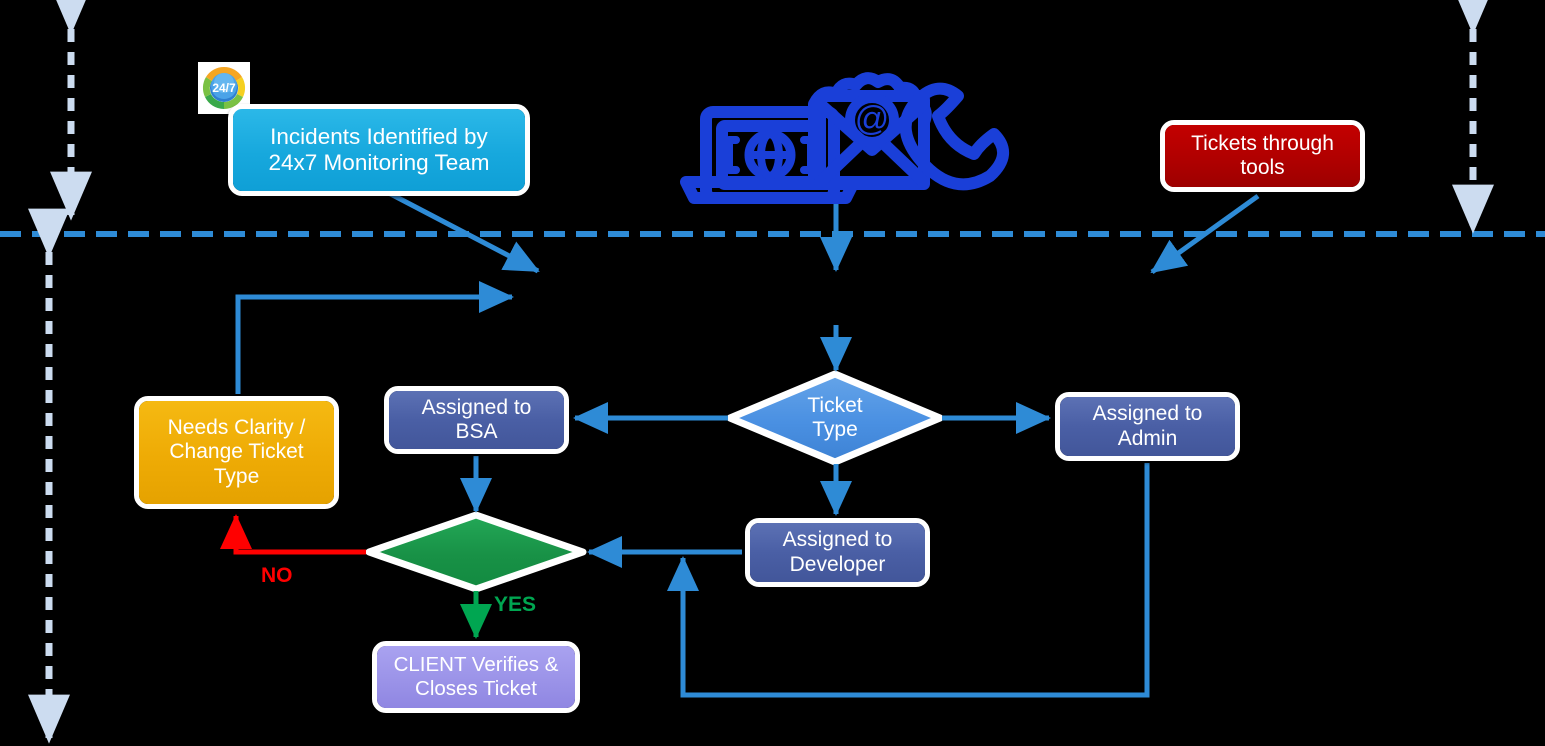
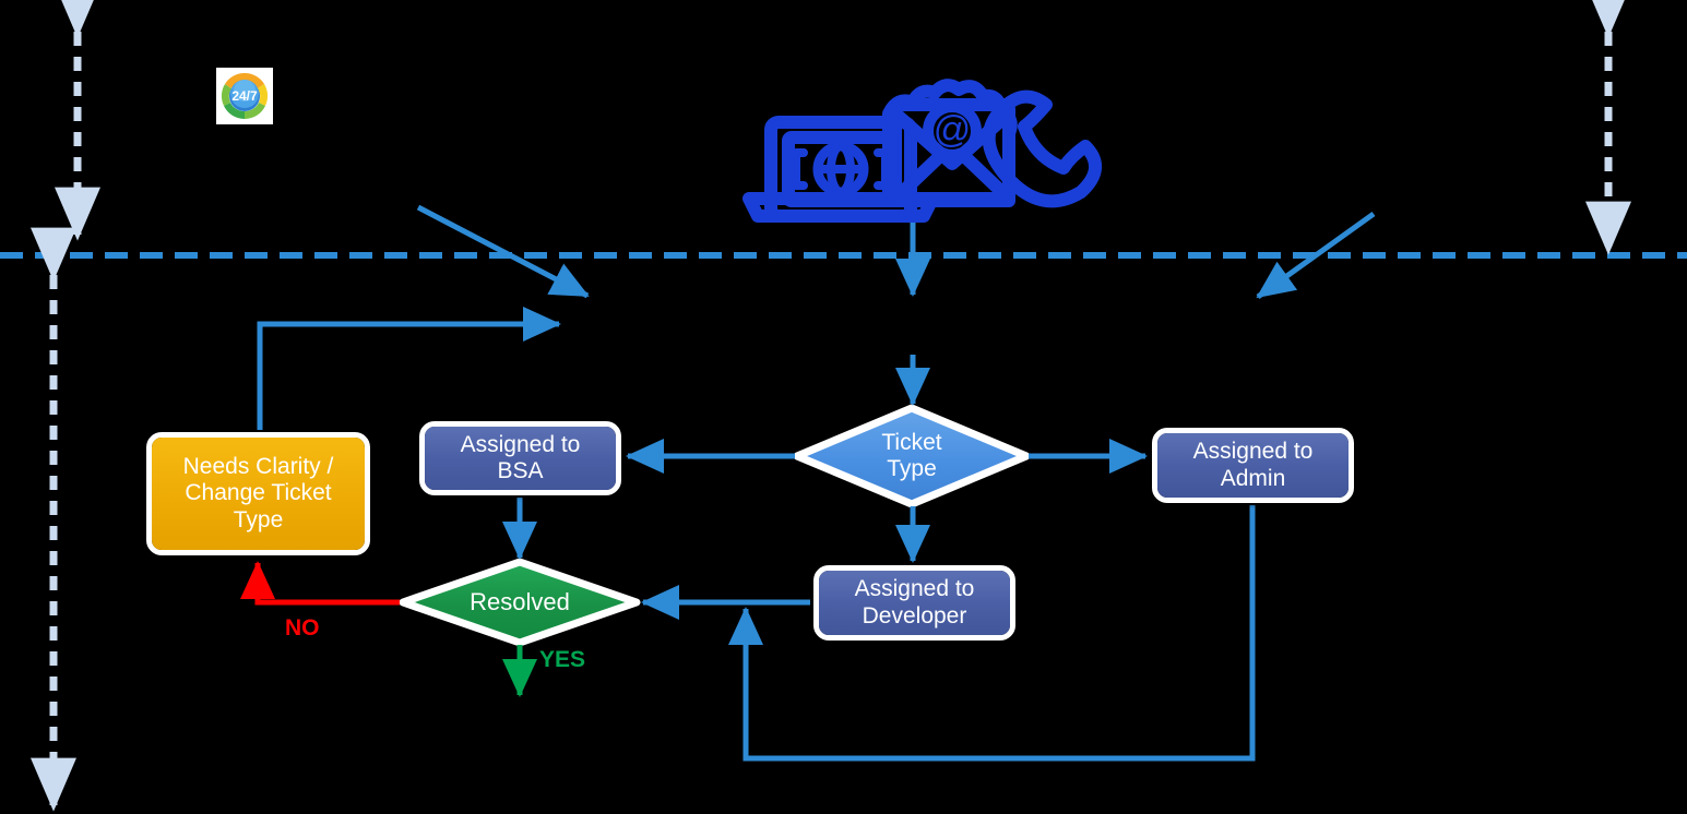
  @
  24/7
- Incidents Identified by
- 24x7 Monitoring Team
- Tickets through
- tools
  Needs Clarity /
  Change Ticket
  Type
  Assigned to
  BSA
  Assigned to
  Admin
  Assigned to
  Developer
- CLIENT Verifies &
- Closes Ticket
  Ticket
  Type
+ Resolved
  NO
  YES
